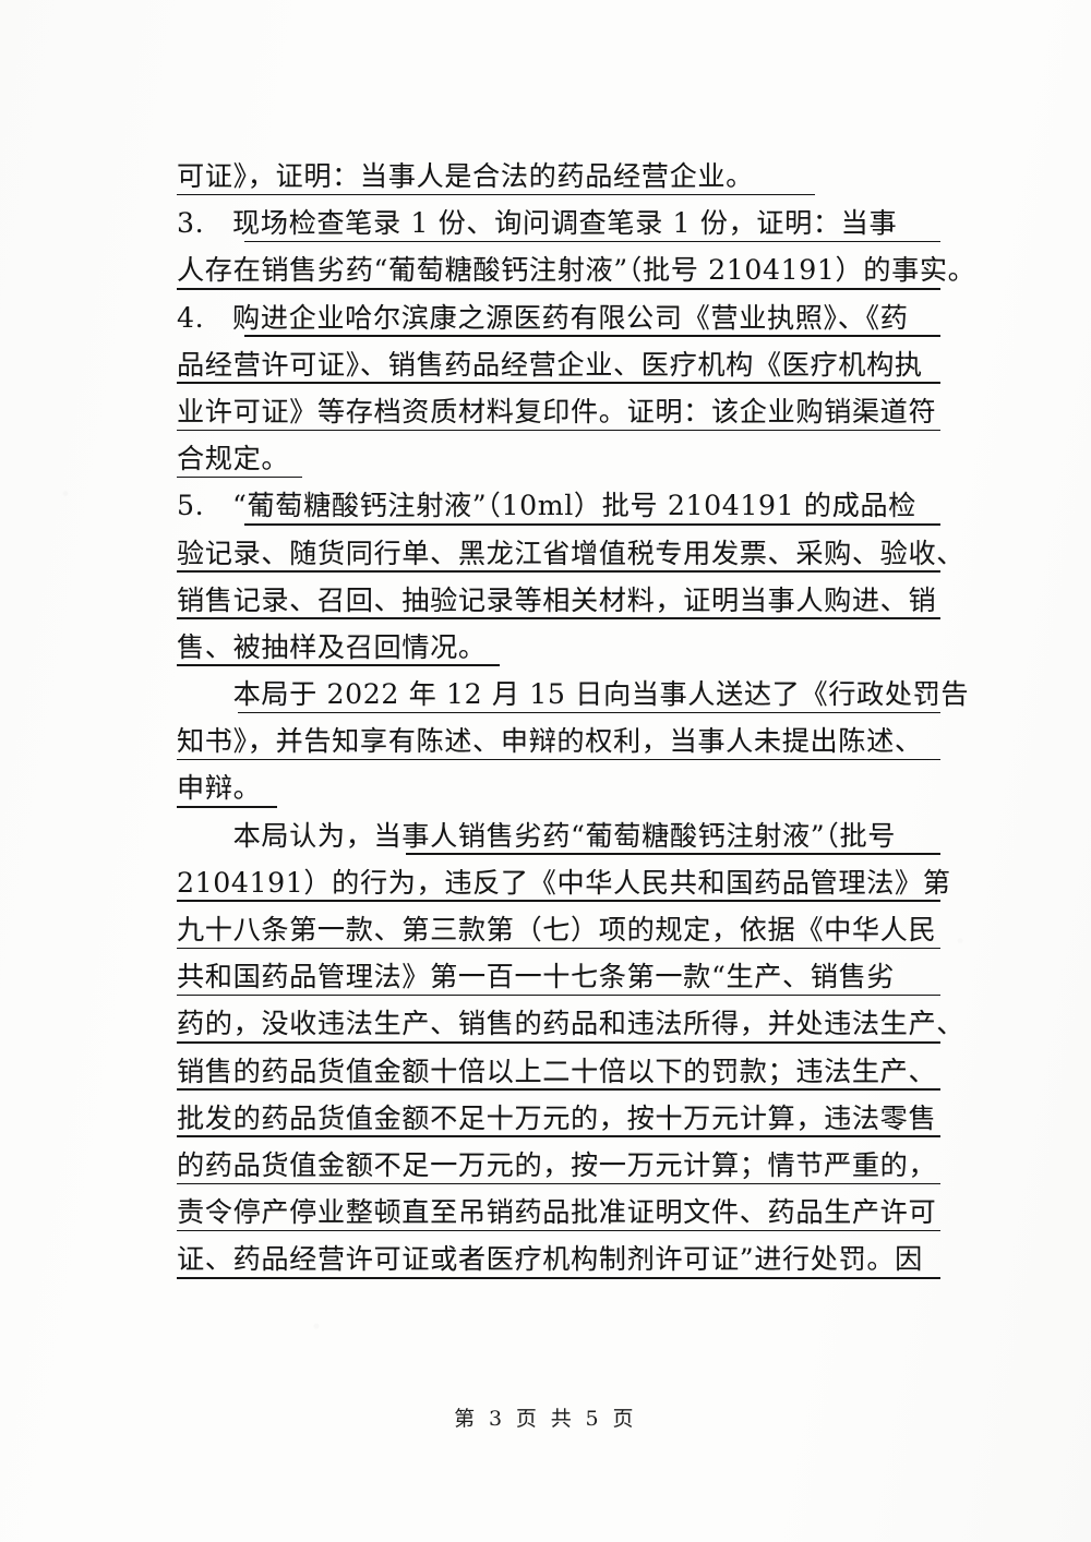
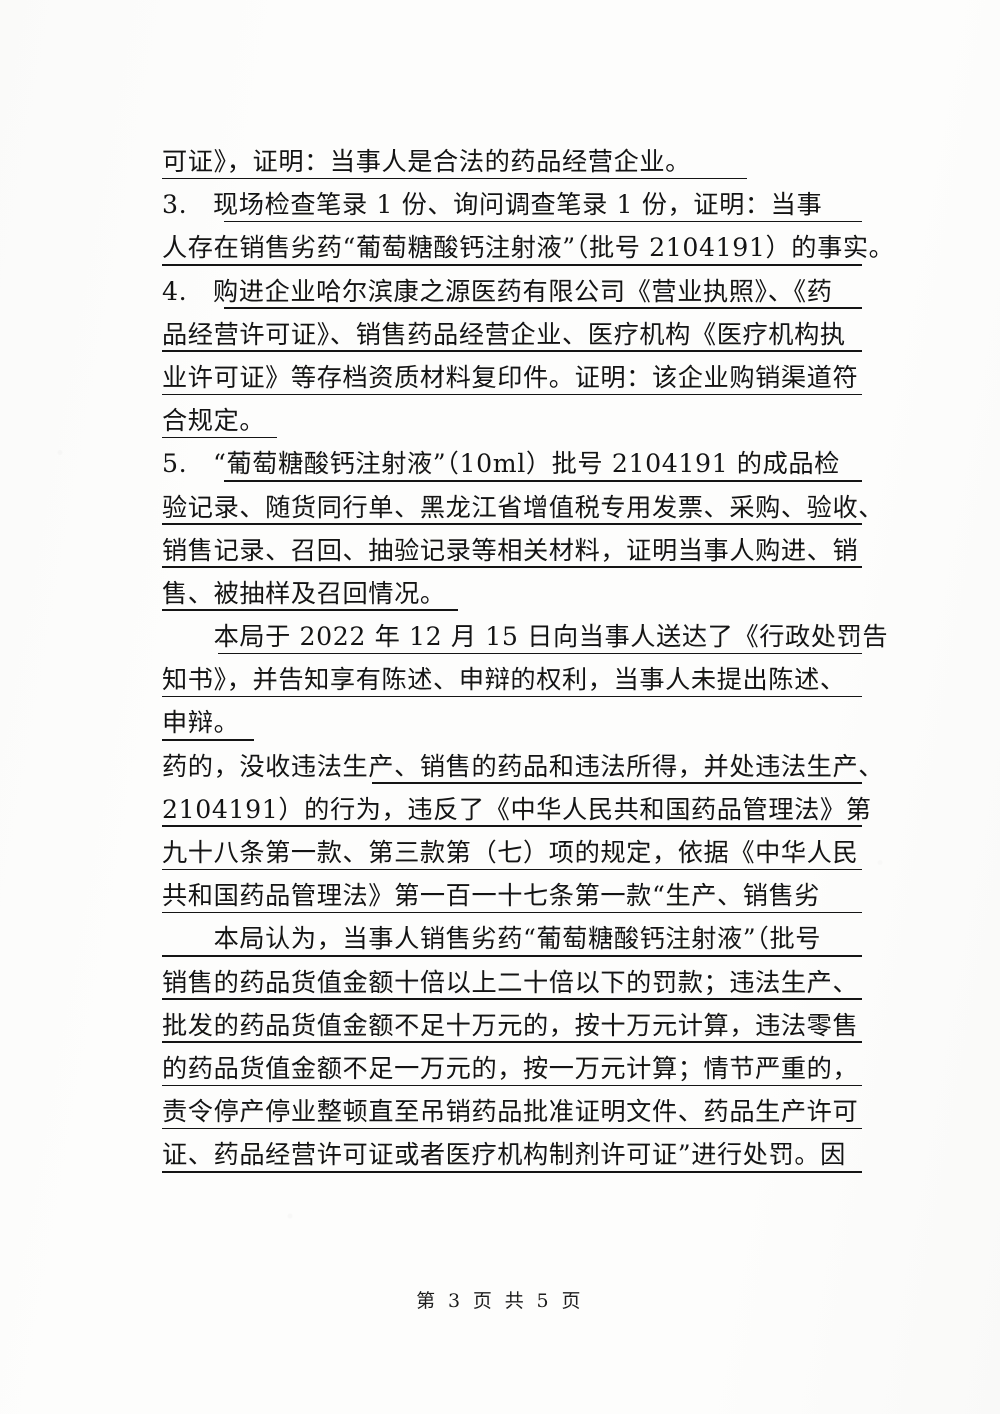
  可证》，证明：当事人是合法的药品经营企业。
  3. 现场检查笔录 1 份、询问调查笔录 1 份，证明：当事
  人存在销售劣药“葡萄糖酸钙注射液”（批号 2104191）的事实。
  4. 购进企业哈尔滨康之源医药有限公司《营业执照》、《药
  品经营许可证》、销售药品经营企业、医疗机构《医疗机构执
  业许可证》等存档资质材料复印件。证明：该企业购销渠道符
  合规定。
  5. “葡萄糖酸钙注射液”（10ml）批号 2104191 的成品检
  验记录、随货同行单、黑龙江省增值税专用发票、采购、验收、
  销售记录、召回、抽验记录等相关材料，证明当事人购进、销
  售、被抽样及召回情况。
  本局于 2022 年 12 月 15 日向当事人送达了《行政处罚告
  知书》，并告知享有陈述、申辩的权利，当事人未提出陈述、
  申辩。
- 本局认为，当事人销售劣药“葡萄糖酸钙注射液”（批号
+ 药的，没收违法生产、销售的药品和违法所得，并处违法生产、
  2104191）的行为，违反了《中华人民共和国药品管理法》第
  九十八条第一款、第三款第（七）项的规定，依据《中华人民
  共和国药品管理法》第一百一十七条第一款“生产、销售劣
- 药的，没收违法生产、销售的药品和违法所得，并处违法生产、
+ 本局认为，当事人销售劣药“葡萄糖酸钙注射液”（批号
  销售的药品货值金额十倍以上二十倍以下的罚款；违法生产、
  批发的药品货值金额不足十万元的，按十万元计算，违法零售
  的药品货值金额不足一万元的，按一万元计算；情节严重的，
  责令停产停业整顿直至吊销药品批准证明文件、药品生产许可
  证、药品经营许可证或者医疗机构制剂许可证”进行处罚。因
  第 3 页 共 5 页
